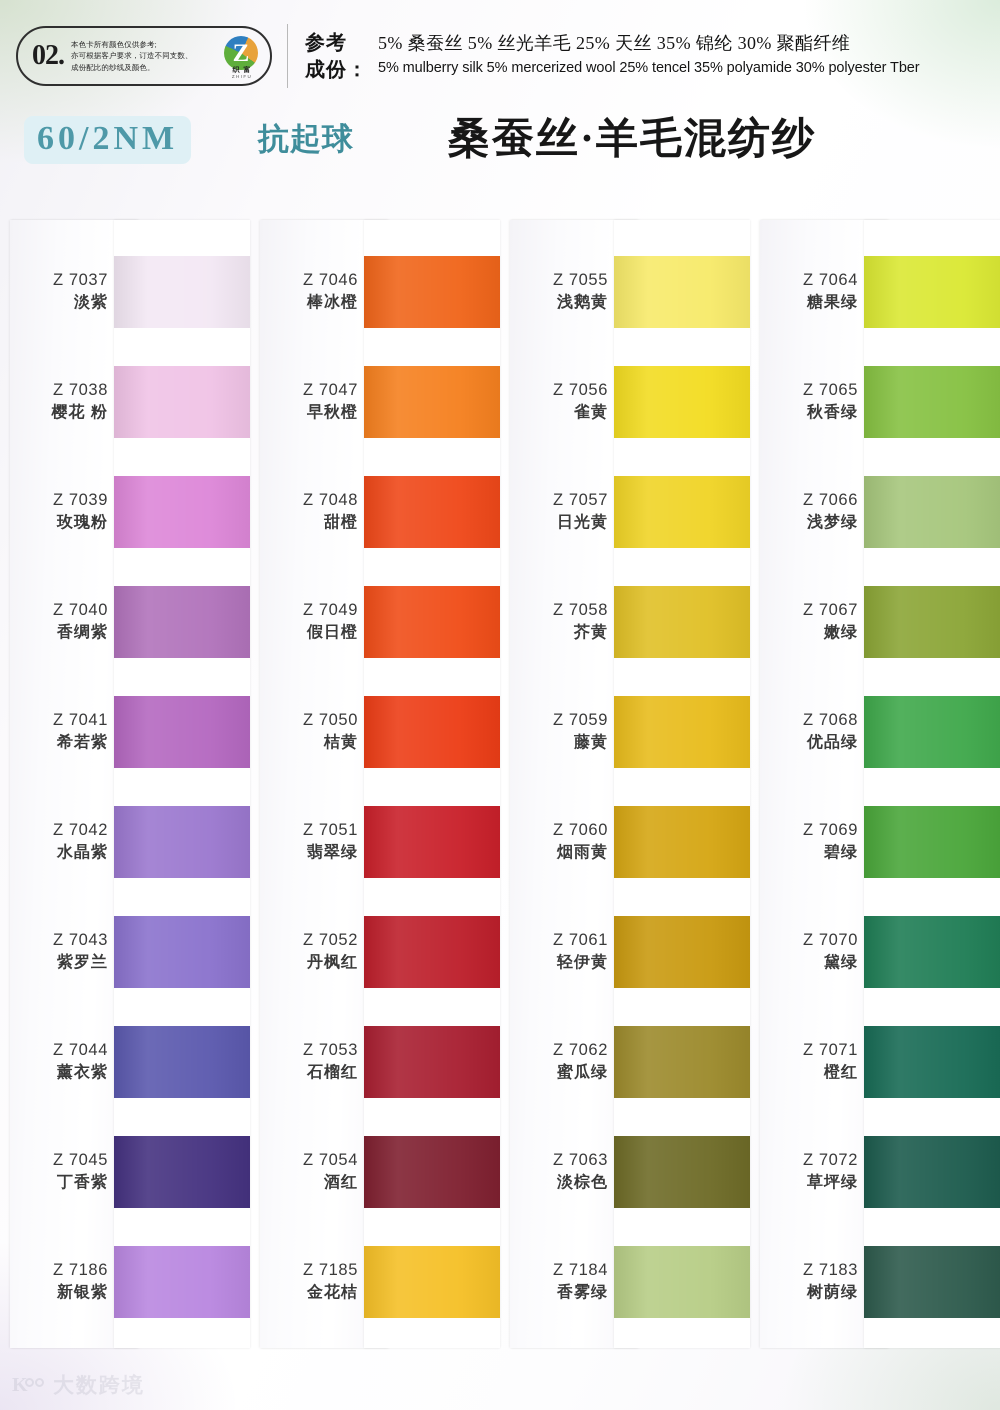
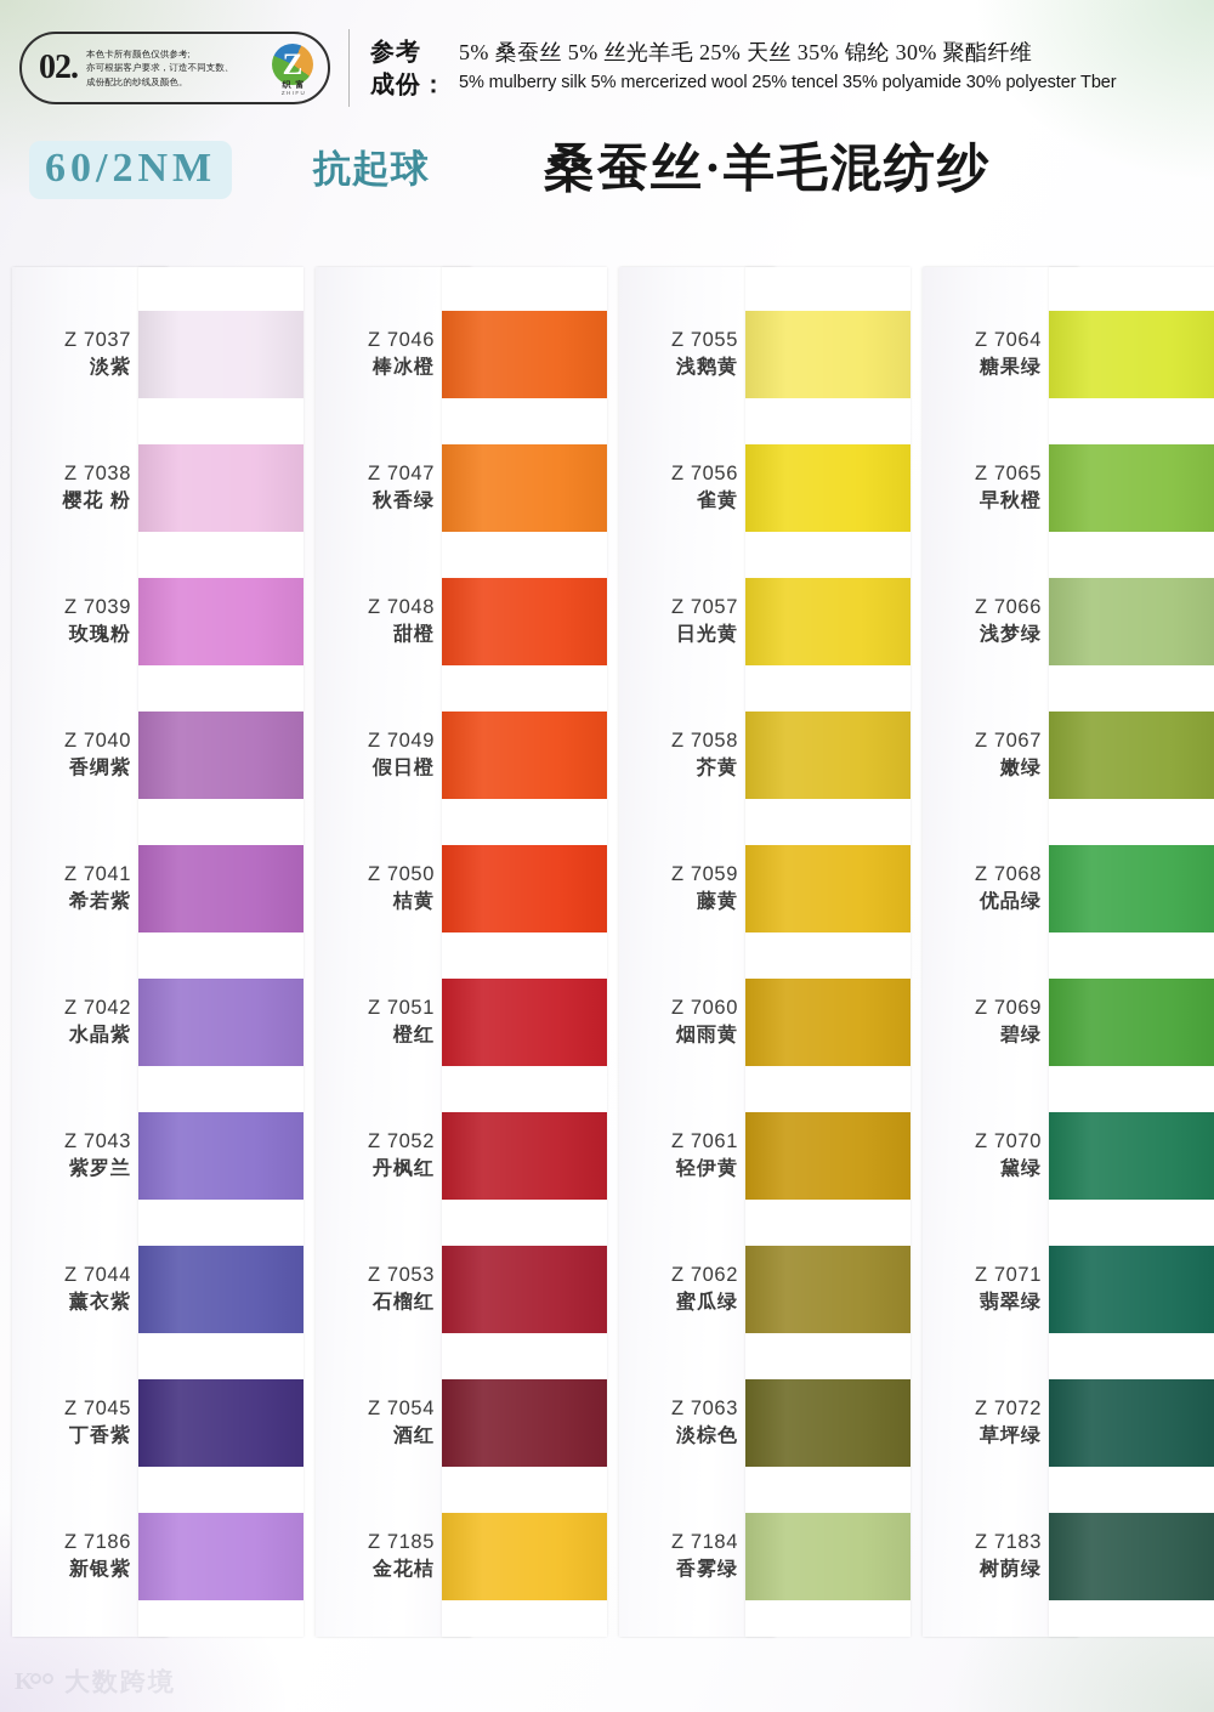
  02.
  本色卡所有颜色仅供参考;
  亦可根据客户要求，订造不同支数、
  成份配比的纱线及颜色。
  Z
  参考
  成份：
  5% 桑蚕丝 5% 丝光羊毛 25% 天丝 35% 锦纶 30% 聚酯纤维
  5% mulberry silk 5% mercerized wool 25% tencel 35% polyamide 30% polyester Tber
  60/2NM
  抗起球
  桑蚕丝·羊毛混纺纱
  Z 7037
  淡紫
  Z 7038
  樱花 粉
  Z 7039
  玫瑰粉
  Z 7040
  香绸紫
  Z 7041
  希若紫
  Z 7042
  水晶紫
  Z 7043
  紫罗兰
  Z 7044
  薰衣紫
  Z 7045
  丁香紫
  Z 7186
  新银紫
  Z 7046
  棒冰橙
  Z 7047
- 早秋橙
+ 秋香绿
  Z 7048
  甜橙
  Z 7049
  假日橙
  Z 7050
  桔黄
  Z 7051
- 翡翠绿
+ 橙红
  Z 7052
  丹枫红
  Z 7053
  石榴红
  Z 7054
  酒红
  Z 7185
  金花桔
  Z 7055
  浅鹅黄
  Z 7056
  雀黄
  Z 7057
  日光黄
  Z 7058
  芥黄
  Z 7059
  藤黄
  Z 7060
  烟雨黄
  Z 7061
  轻伊黄
  Z 7062
  蜜瓜绿
  Z 7063
  淡棕色
  Z 7184
  香雾绿
  Z 7064
  糖果绿
  Z 7065
- 秋香绿
+ 早秋橙
  Z 7066
  浅梦绿
  Z 7067
  嫩绿
  Z 7068
  优品绿
  Z 7069
  碧绿
  Z 7070
  黛绿
  Z 7071
- 橙红
+ 翡翠绿
  Z 7072
  草坪绿
  Z 7183
  树荫绿
  大数跨境
